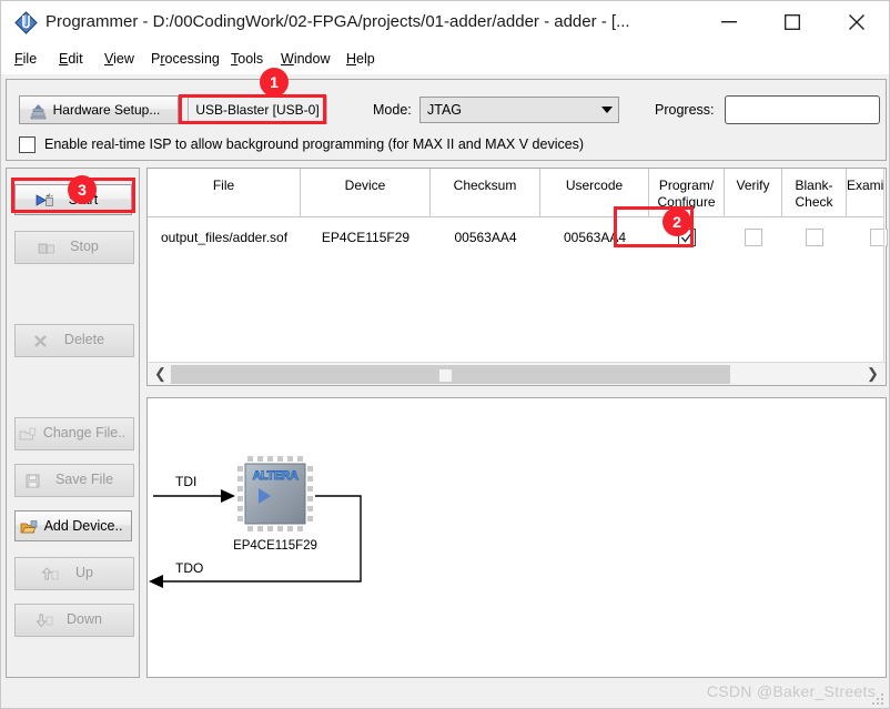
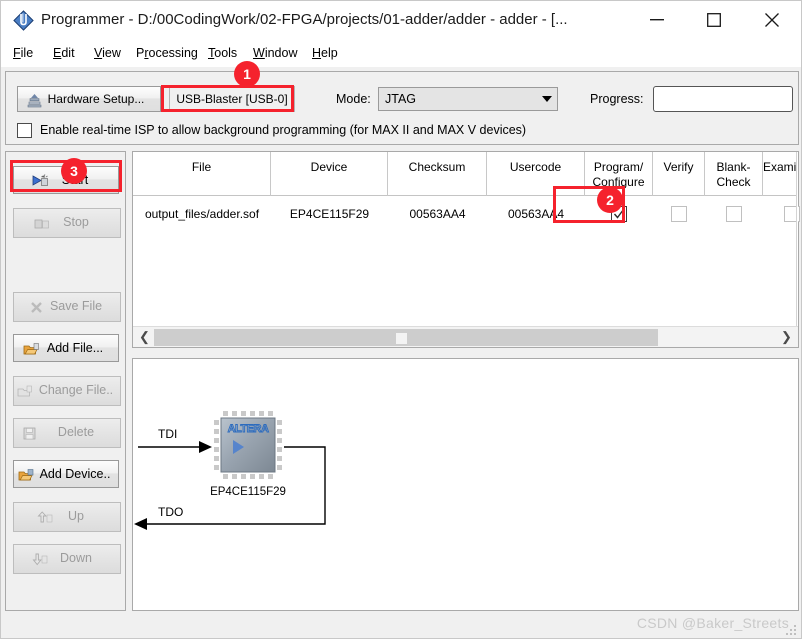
  Programmer - D:/00CodingWork/02-FPGA/projects/01-adder/adder - adder - [...
  File
  Edit
  View
  Processing
  Tools
  Window
  Help
  Hardware Setup...
  USB-Blaster [USB-0]
  Mode:
  JTAG
  Progress:
  Enable real-time ISP to allow background programming (for MAX II and MAX V devices)
  Stop
- Delete
+ Save File
+ Add File...
  Change File..
- Save File
+ Delete
  Add Device..
  Up
  Down
  File
  Device
  Checksum
  Usercode
  Program/
  Configure
  Verify
  Blank-
  Check
  Exami
  output_files/adder.sof
  EP4CE115F29
  00563AA4
  00563AA4
  ❮
  ❯
  TDI
  TDO
  ALTERA
  EP4CE115F29
  1
  2
  3
  CSDN @Baker_Streets
